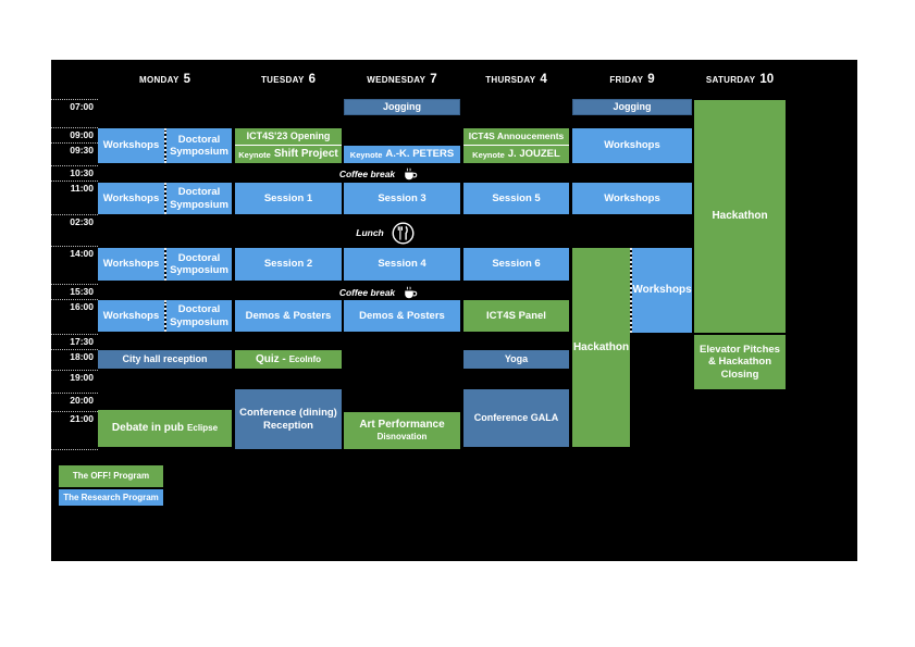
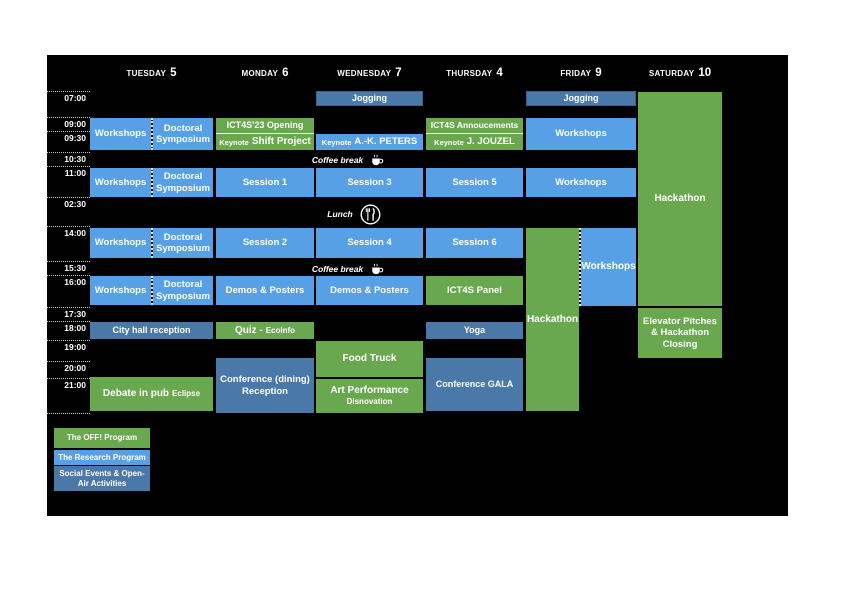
- MONDAY
+ TUESDAY
  5
- TUESDAY
+ MONDAY
  6
  WEDNESDAY
  7
  THURSDAY
  4
  FRIDAY
  9
  SATURDAY
  10
  07:00
  09:00
  09:30
  10:30
  11:00
  02:30
  14:00
  15:30
  16:00
  17:30
  18:00
  19:00
  20:00
  21:00
  Jogging
  Jogging
  Workshops
  Doctoral Symposium
  ICT4S'23 Opening
  Keynote
  Shift Project
  Keynote
  A.-K. PETERS
  ICT4S Annoucements
  Keynote
  J. JOUZEL
  Workshops
  Coffee break
  Workshops
  Doctoral Symposium
  Session 1
  Session 3
  Session 5
  Workshops
  Lunch
  Workshops
  Doctoral Symposium
  Session 2
  Session 4
  Session 6
  Hackathon
  Workshops
  Hackathon
  Coffee break
  Workshops
  Doctoral Symposium
  Demos & Posters
  Demos & Posters
  ICT4S Panel
  City hall reception
  Quiz -
  EcoInfo
  Yoga
+ Food Truck
  Art Performance
  Disnovation
  Conference (dining) Reception
  Conference GALA
  Debate in pub
  Eclipse
  Elevator Pitches & Hackathon Closing
  The OFF! Program
  The Research Program
+ Social Events & Open-Air Activities
